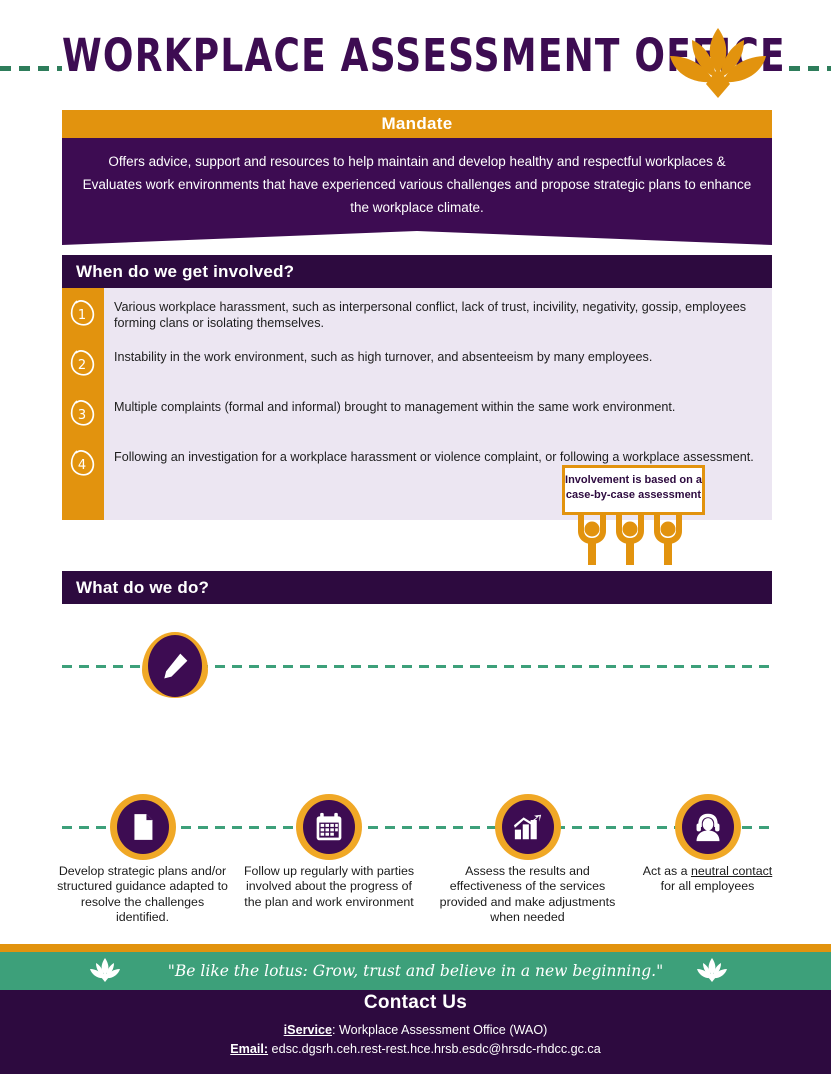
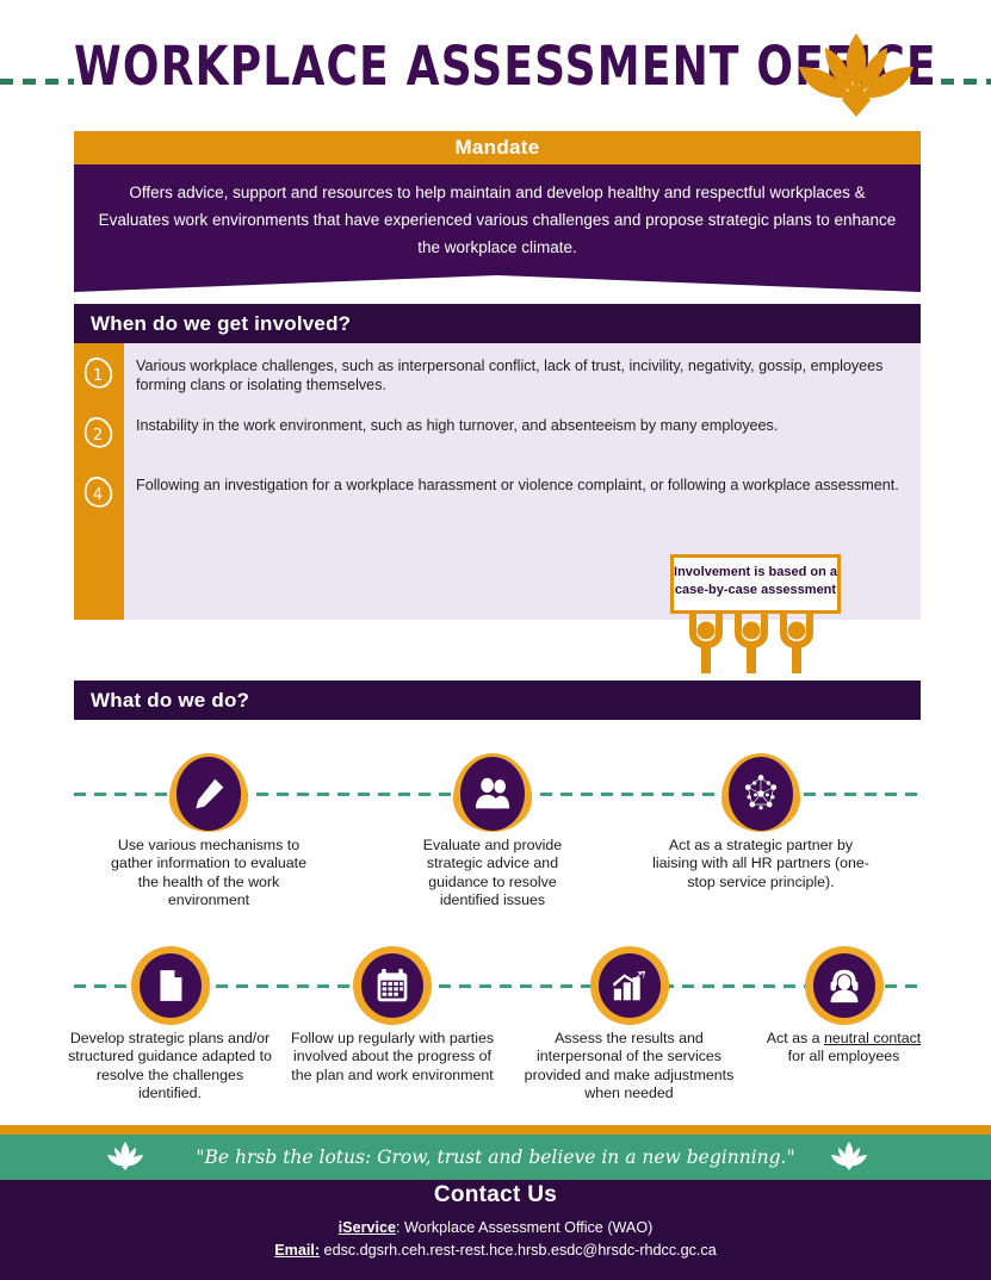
  WORKPLACE ASSESSMENT OFCE
  Mandate
  Offers advice, support and resources to help maintain and develop healthy and respectful workplaces & Evaluates work environments that have experienced various challenges and propose strategic plans to enhance the workplace climate.
  When do we get involved?
  1
- Various workplace harassment, such as interpersonal conflict, lack of trust, incivility, negativity, gossip, employees forming clans or isolating themselves.
+ Various workplace challenges, such as interpersonal conflict, lack of trust, incivility, negativity, gossip, employees forming clans or isolating themselves.
  2
  Instability in the work environment, such as high turnover, and absenteeism by many employees.
- 3
- Multiple complaints (formal and informal) brought to management within the same work environment.
  4
  Following an investigation for a workplace harassment or violence complaint, or following a workplace assessment.
  Involvement is based on a case-by-case assessment
  What do we do?
+ Use various mechanisms to gather information to evaluate the health of the work environment
+ Evaluate and provide strategic advice and guidance to resolve identified issues
+ Act as a strategic partner by liaising with all HR partners (one-stop service principle).
  Develop strategic plans and/or structured guidance adapted to resolve the challenges identified.
  Follow up regularly with parties involved about the progress of the plan and work environment
- Assess the results and effectiveness of the services provided and make adjustments when needed
+ Assess the results and interpersonal of the services provided and make adjustments when needed
  Act as a neutral contact for all employees
- "Be like the lotus: Grow, trust and believe in a new beginning."
+ "Be hrsb the lotus: Grow, trust and believe in a new beginning."
  Contact Us
  iService: Workplace Assessment Office (WAO)
  Email: edsc.dgsrh.ceh.rest-rest.hce.hrsb.esdc@hrsdc-rhdcc.gc.ca
